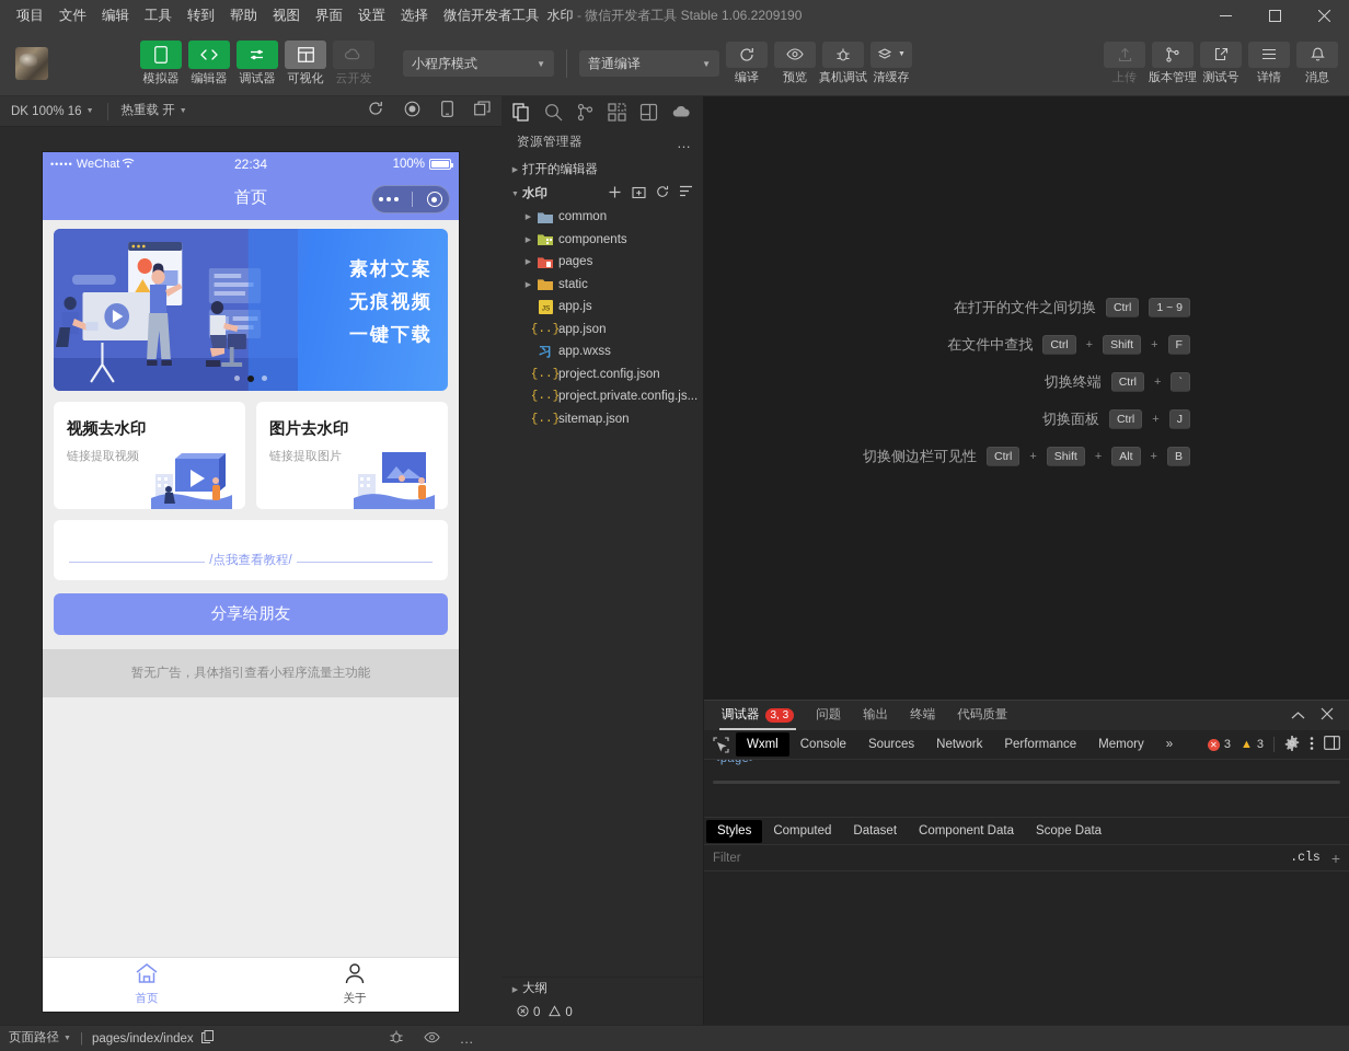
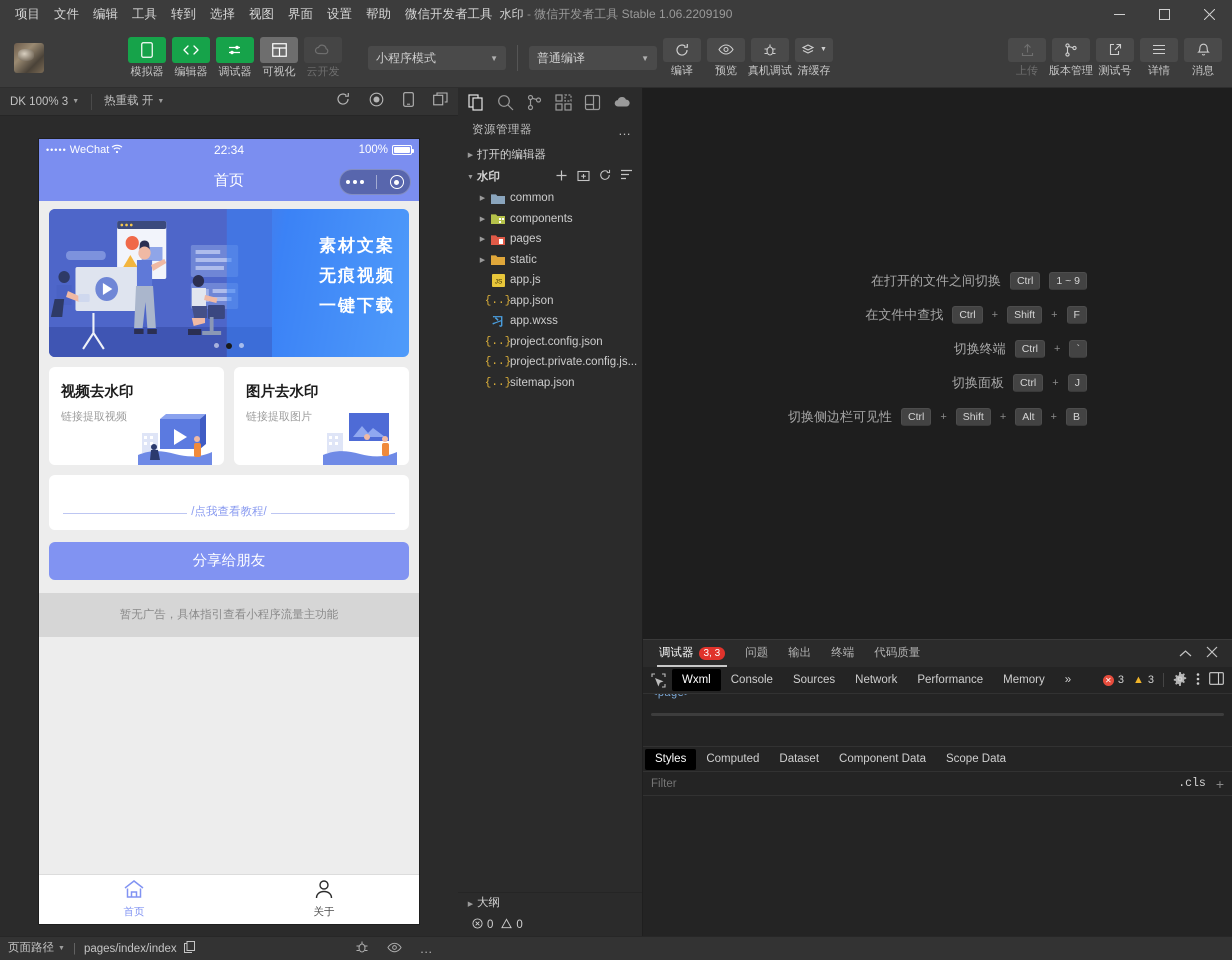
  项目
  文件
  编辑
  工具
  转到
- 帮助
+ 选择
  视图
  界面
  设置
- 选择
+ 帮助
  微信开发者工具
  水印 - 微信开发者工具 Stable 1.06.2209190
  模拟器
  编辑器
  调试器
  可视化
  云开发
  小程序模式
  ▼
  普通编译
  ▼
  编译
  预览
  真机调试
  清缓存
  上传
  版本管理
  测试号
  详情
  消息
- DK 100% 16
+ DK 100% 3
  热重载 开
  •••••
  WeChat
  22:34
  100%
  首页
  素材文案
  无痕视频
  一键下载
  视频去水印
  链接提取视频
  图片去水印
  链接提取图片
  /点我查看教程/
  分享给朋友
  暂无广告，具体指引查看小程序流量主功能
  首页
  关于
  资源管理器
  …
  打开的编辑器
  水印
  common
  components
  pages
  static
  app.js
  {..}
  app.json
  习
  app.wxss
  {..}
  project.config.json
  {..}
  project.private.config.js...
  {..}
  sitemap.json
  大纲
  0
  0
  在打开的文件之间切换
  Ctrl
  1 ~ 9
  在文件中查找
  Ctrl
  +
  Shift
  +
  F
  切换终端
  Ctrl
  +
  `
  切换面板
  Ctrl
  +
  J
  切换侧边栏可见性
  Ctrl
  +
  Shift
  +
  Alt
  +
  B
  调试器
  3, 3
  问题
  输出
  终端
  代码质量
  Wxml
  Console
  Sources
  Network
  Performance
  Memory
  »
  ✕
  3
  ▲
  3
  <page>
  Styles
  Computed
  Dataset
  Component Data
  Scope Data
  Filter
  .cls
  +
  页面路径
  |
  pages/index/index
  …
